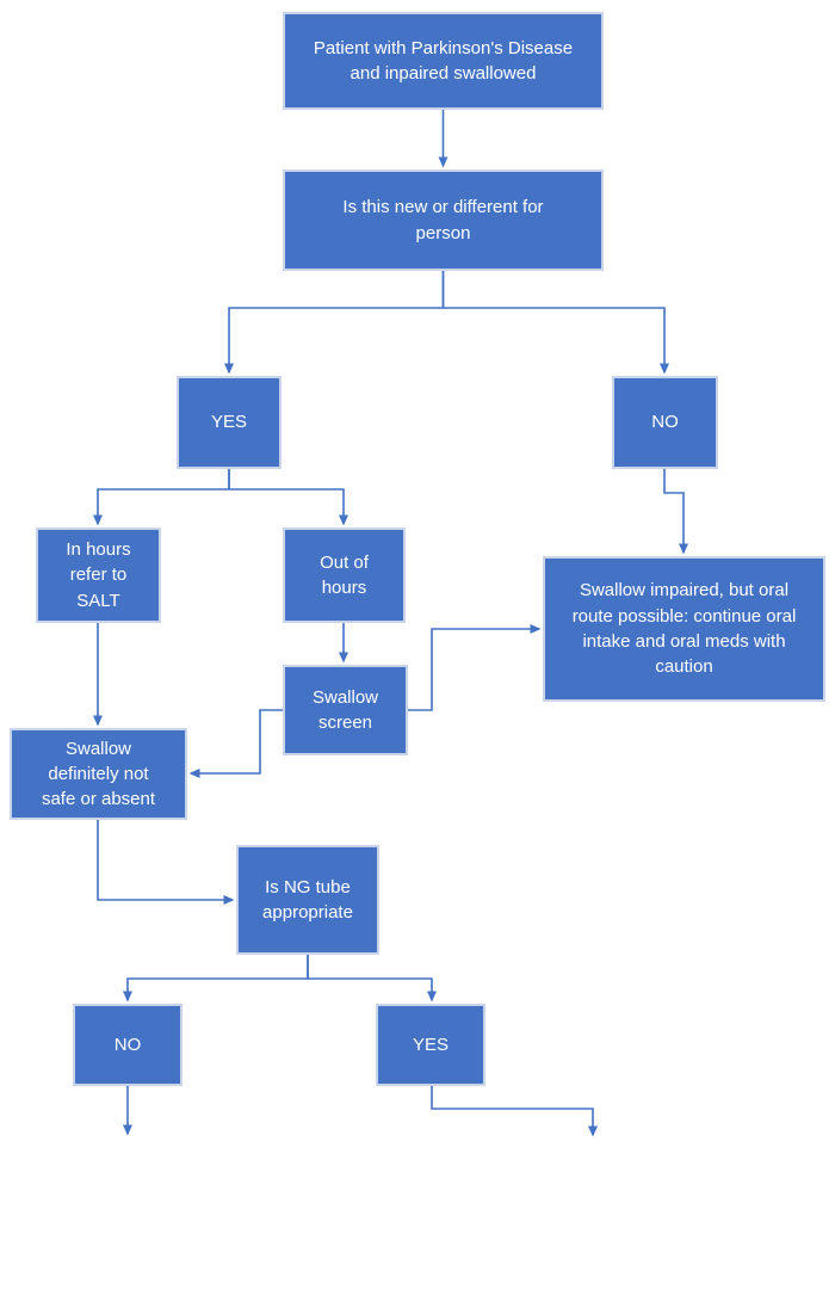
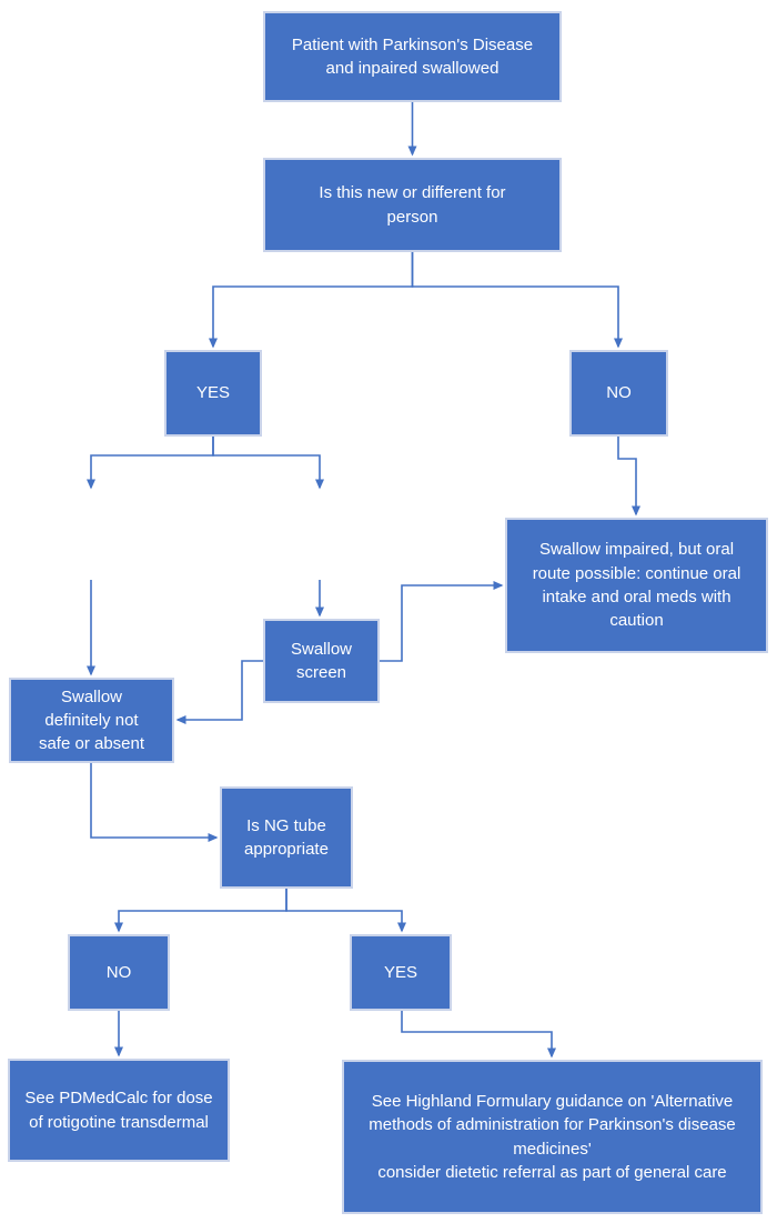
  Patient with Parkinson's Disease
  and inpaired swallowed
  Is this new or different for
  person
  YES
  NO
- In hours
- refer to
- SALT
- Out of
- hours
  Swallow impaired, but oral
  route possible: continue oral
  intake and oral meds with
  caution
  Swallow
  screen
  Swallow
  definitely not
  safe or absent
  Is NG tube
  appropriate
  NO
  YES
+ See PDMedCalc for dose
+ of rotigotine transdermal
+ See Highland Formulary guidance on 'Alternative
+ methods of administration for Parkinson's disease
+ medicines'
+ consider dietetic referral as part of general care
